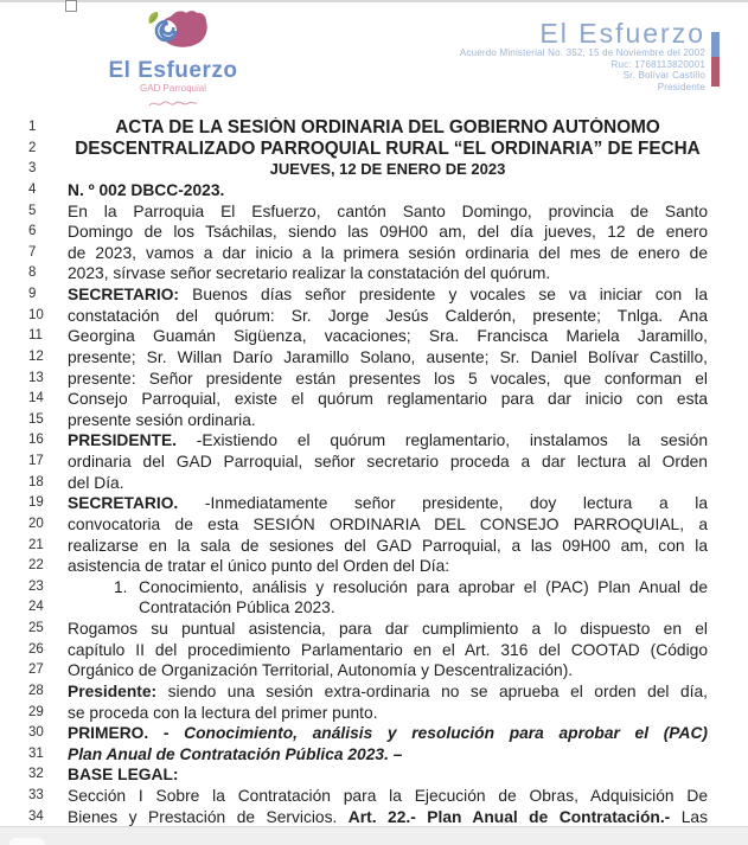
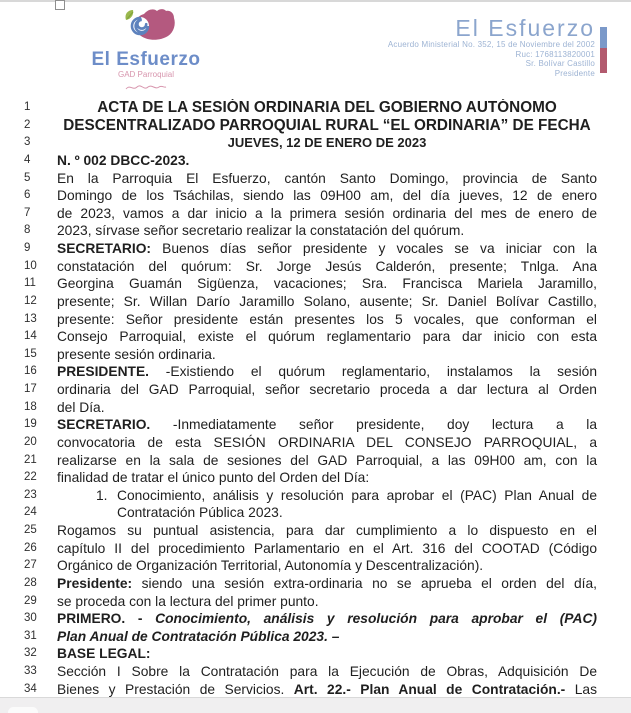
  El Esfuerzo
  GAD Parroquial
  El Esfuerzo
  Acuerdo Ministerial No. 352, 15 de Noviembre del 2002
  Ruc: 1768113820001
  Sr. Bolívar Castillo
  Presidente
  1
  ACTA DE LA SESIÓN ORDINARIA DEL GOBIERNO AUTÓNOMO
  2
  DESCENTRALIZADO PARROQUIAL RURAL “EL ORDINARIA” DE FECHA
  3
  JUEVES, 12 DE ENERO DE 2023
  4
  N. º 002 DBCC-2023.
  5
  En la Parroquia El Esfuerzo, cantón Santo Domingo, provincia de Santo
  6
  Domingo de los Tsáchilas, siendo las 09H00 am, del día jueves, 12 de enero
  7
  de 2023, vamos a dar inicio a la primera sesión ordinaria del mes de enero de
  8
  2023, sírvase señor secretario realizar la constatación del quórum.
  9
  SECRETARIO: Buenos días señor presidente y vocales se va iniciar con la
  10
  constatación del quórum: Sr. Jorge Jesús Calderón, presente; Tnlga. Ana
  11
  Georgina Guamán Sigüenza, vacaciones; Sra. Francisca Mariela Jaramillo,
  12
  presente; Sr. Willan Darío Jaramillo Solano, ausente; Sr. Daniel Bolívar Castillo,
  13
  presente: Señor presidente están presentes los 5 vocales, que conforman el
  14
  Consejo Parroquial, existe el quórum reglamentario para dar inicio con esta
  15
  presente sesión ordinaria.
  16
  PRESIDENTE. -Existiendo el quórum reglamentario, instalamos la sesión
  17
  ordinaria del GAD Parroquial, señor secretario proceda a dar lectura al Orden
  18
  del Día.
  19
  SECRETARIO. -Inmediatamente señor presidente, doy lectura a la
  20
  convocatoria de esta SESIÓN ORDINARIA DEL CONSEJO PARROQUIAL, a
  21
  realizarse en la sala de sesiones del GAD Parroquial, a las 09H00 am, con la
  22
- asistencia de tratar el único punto del Orden del Día:
+ finalidad de tratar el único punto del Orden del Día:
  23
  1. Conocimiento, análisis y resolución para aprobar el (PAC) Plan Anual de
  24
  Contratación Pública 2023.
  25
  Rogamos su puntual asistencia, para dar cumplimiento a lo dispuesto en el
  26
  capítulo II del procedimiento Parlamentario en el Art. 316 del COOTAD (Código
  27
  Orgánico de Organización Territorial, Autonomía y Descentralización).
  28
  Presidente: siendo una sesión extra-ordinaria no se aprueba el orden del día,
  29
  se proceda con la lectura del primer punto.
  30
  PRIMERO. - Conocimiento, análisis y resolución para aprobar el (PAC)
  31
  Plan Anual de Contratación Pública 2023. –
  32
  BASE LEGAL:
  33
  Sección I Sobre la Contratación para la Ejecución de Obras, Adquisición De
  34
  Bienes y Prestación de Servicios. Art. 22.- Plan Anual de Contratación.- Las
